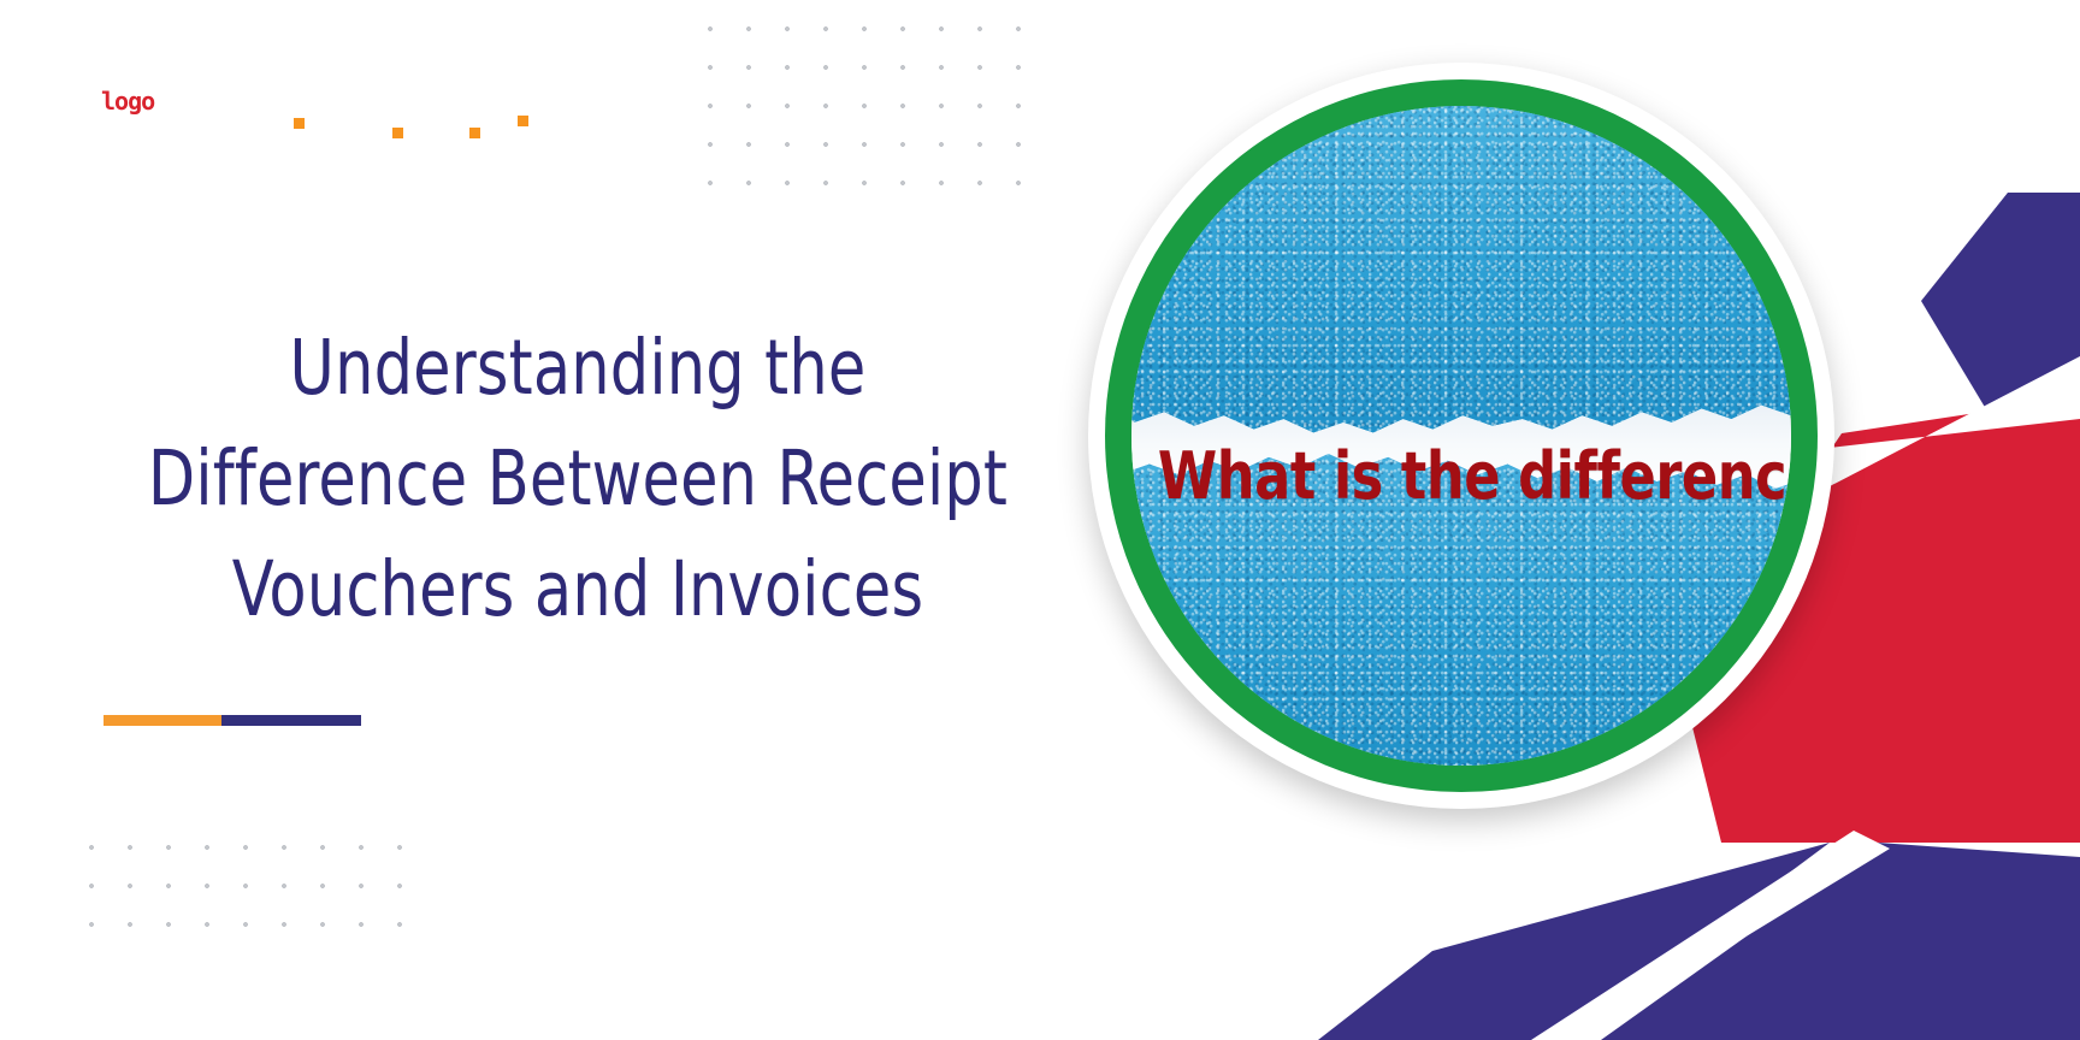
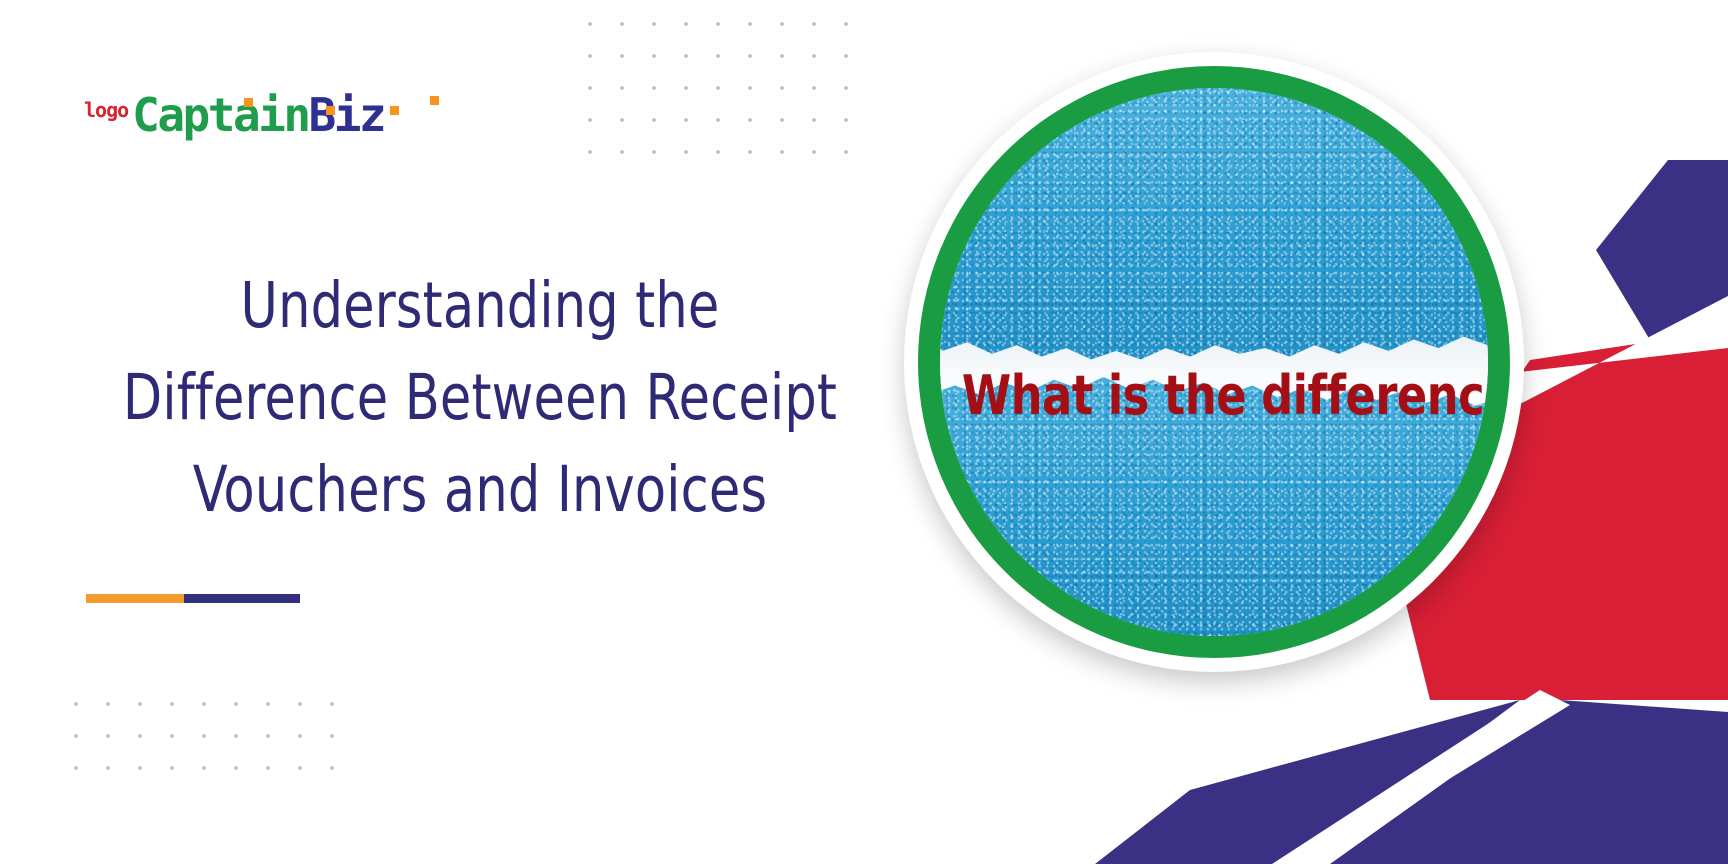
  logo
+ CaptainBiz
  Understanding the
  Difference Between Receipt
  Vouchers and Invoices
  What is the differenc
